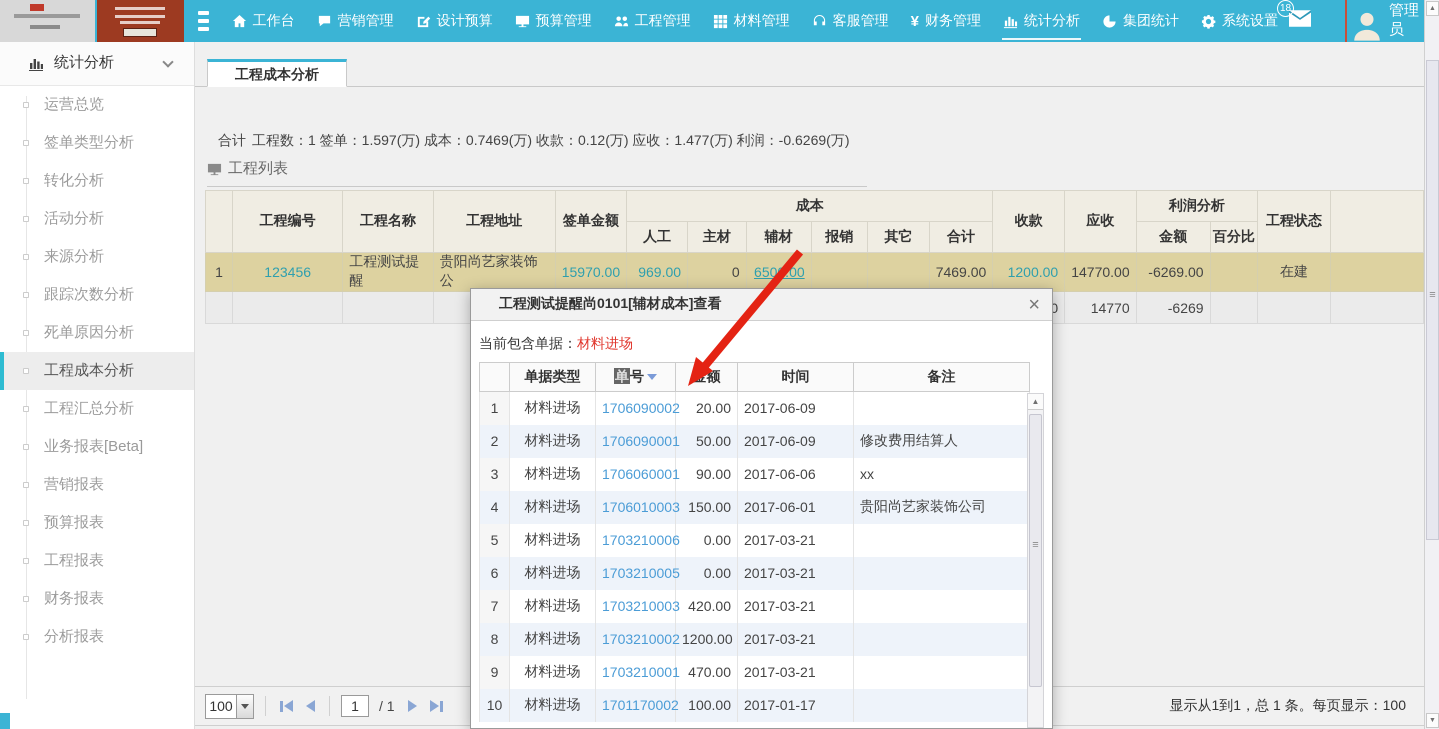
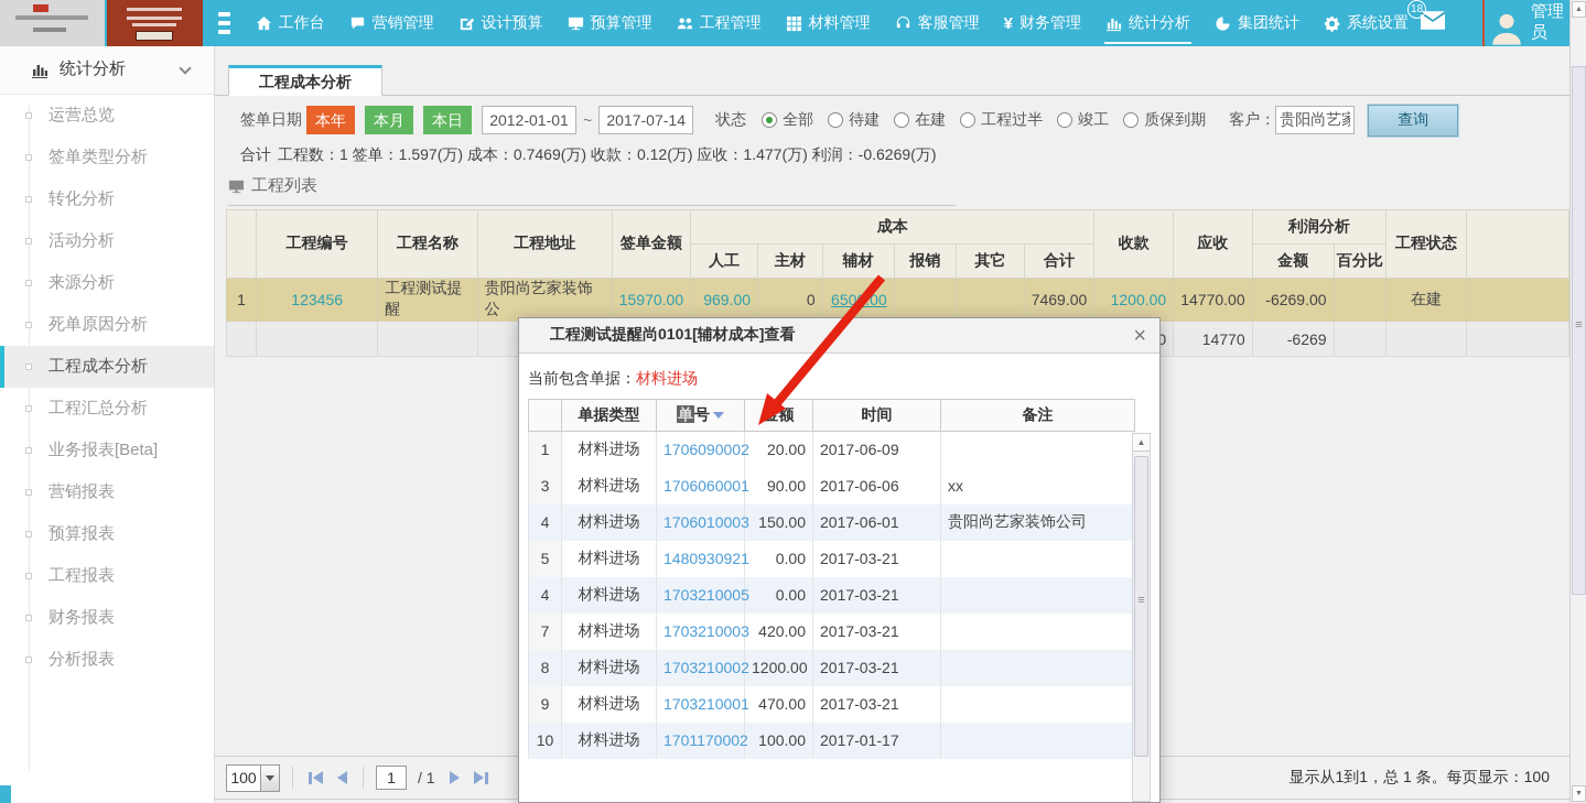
  工作台
  营销管理
  设计预算
  预算管理
  工程管理
  材料管理
  客服管理
  ¥
  财务管理
  统计分析
  集团统计
  系统设置
  18
  管理员
  统计分析
  运营总览
  签单类型分析
  转化分析
  活动分析
  来源分析
- 跟踪次数分析
  死单原因分析
  工程成本分析
  工程汇总分析
  业务报表[Beta]
  营销报表
  预算报表
  工程报表
  财务报表
  分析报表
  工程成本分析
+ 签单日期
+ 本年
+ 本月
+ 本日
+ 2012-01-01
+ ~
+ 2017-07-14
+ 状态
+ 全部
+ 待建
+ 在建
+ 工程过半
+ 竣工
+ 质保到期
+ 客户：
+ 贵阳尚艺家
+ 查询
  合计
  工程数：1 签单：1.597(万) 成本：0.7469(万) 收款：0.12(万) 应收：1.477(万) 利润：-0.6269(万)
  工程列表
  	工程编号	工程名称	工程地址	签单金额	成本	收款	应收	利润分析	工程状态
  人工	主材	辅材	报销	其它	合计	金额	百分比
  1	123456	工程测试提醒	贵阳尚艺家装饰公	15970.00	969.00	0	65000			7469.00	1200.00	14770.00	-6269.00		在建
  											0	14770	-6269
  100
  1
  / 1
  显示从1到1，总 1 条。每页显示：100
  工程测试提醒尚0101[辅材成本]查看
  ×
  当前包含单据：材料进场
  	单据类型	单号	额	时间	备注
  1	材料进场	1706090002	20.00	2017-06-09
- 2	材料进场	1706090001	50.00	2017-06-09	修改费用结算人
  3	材料进场	1706060001	90.00	2017-06-06	xx
  4	材料进场	1706010003	150.00	2017-06-01	贵阳尚艺家装饰公司
- 5	材料进场	1703210006	0.00	2017-03-21
+ 5	材料进场	1480930921	0.00	2017-03-21
- 6	材料进场	1703210005	0.00	2017-03-21
+ 4	材料进场	1703210005	0.00	2017-03-21
  7	材料进场	1703210003	420.00	2017-03-21
  8	材料进场	1703210002	1200.00	2017-03-21
  9	材料进场	1703210001	470.00	2017-03-21
  10	材料进场	1701170002	100.00	2017-01-17
  ▲
  ≡
  ≡
